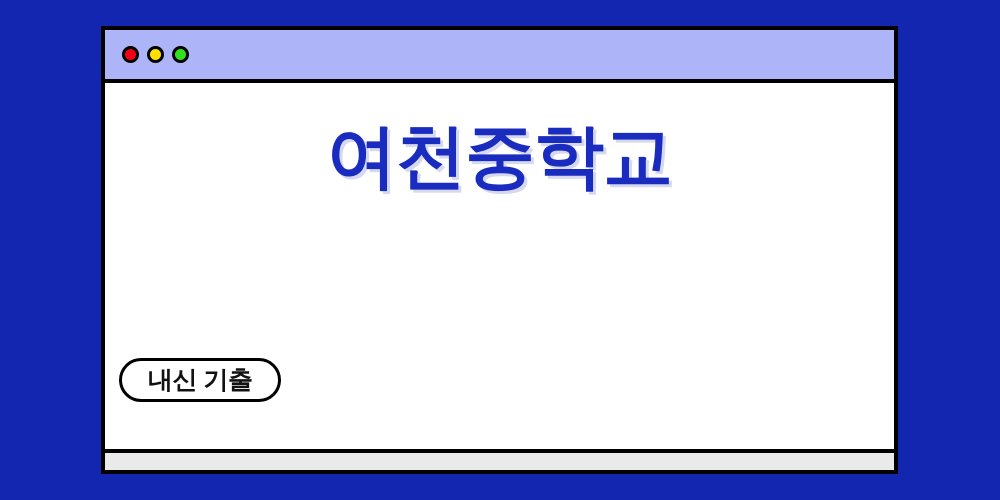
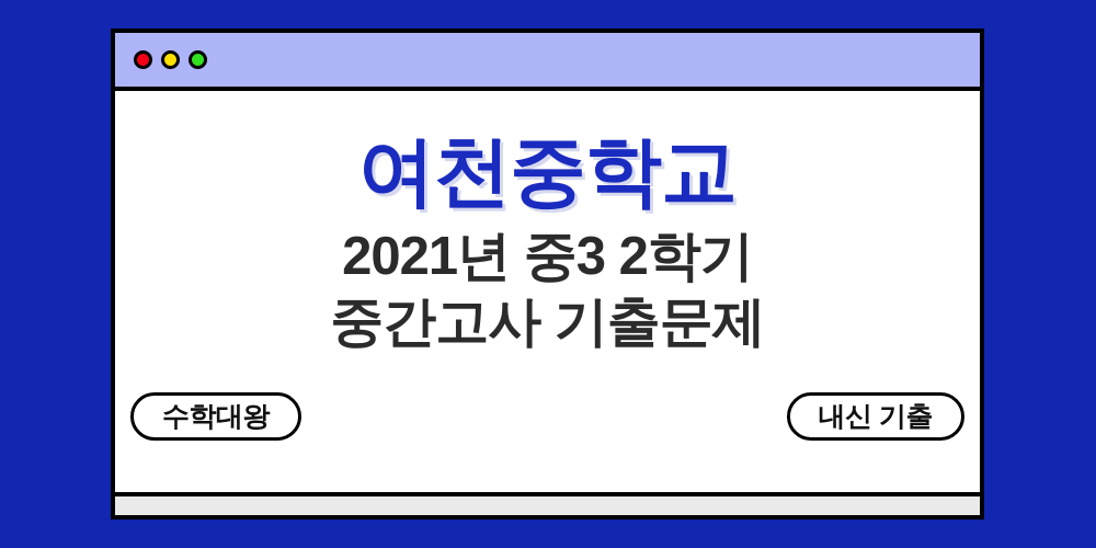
  여천중학교
+ 2021년 중3 2학기
+ 중간고사 기출문제
+ 수학대왕
  내신 기출
